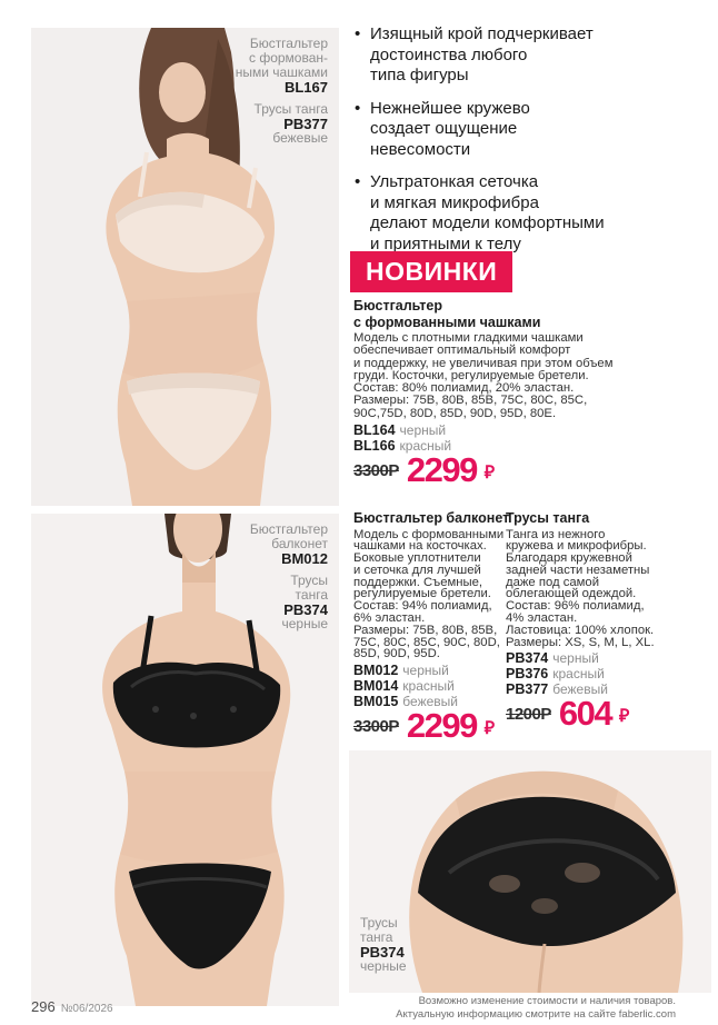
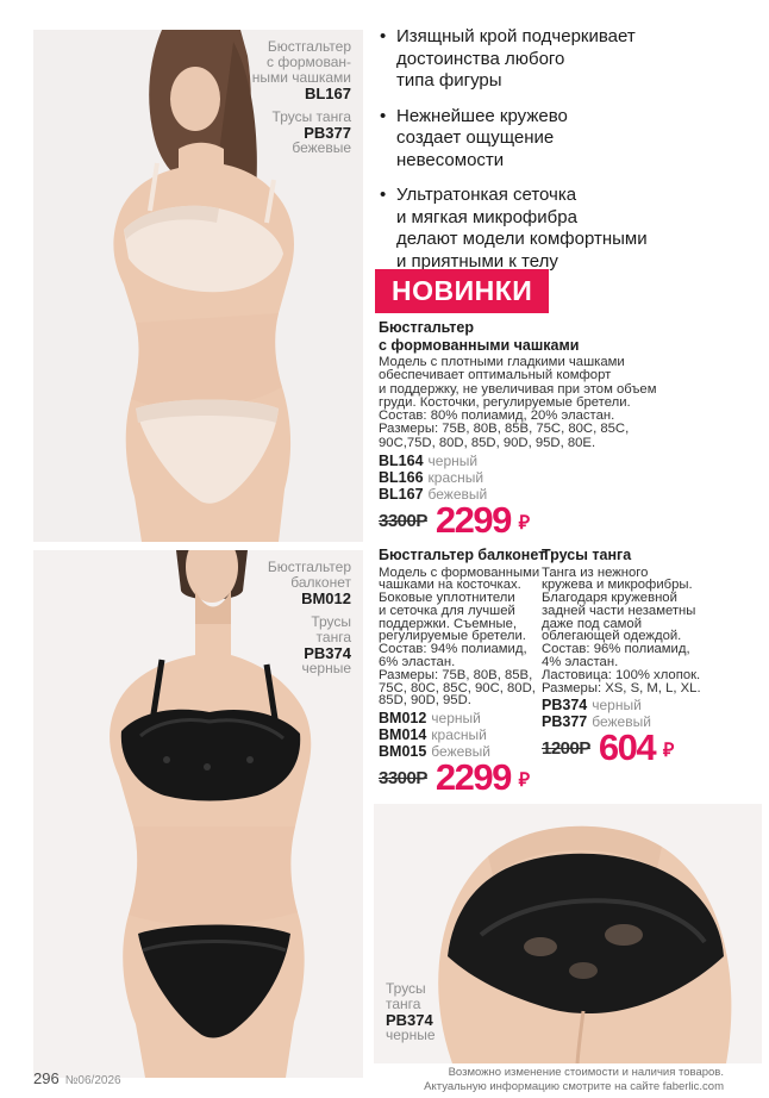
  Бюстгальтер
  с формован-
  ными чашками
  BL167
  Трусы танга
  PB377
  бежевые
  Изящный крой подчеркивает
  достоинства любого
  типа фигуры
  Нежнейшее кружево
  создает ощущение
  невесомости
  Ультратонкая сеточка
  и мягкая микрофибра
  делают модели комфортными
  и приятными к телу
  НОВИНКИ
  Бюстгальтер
  с формованными чашками
  Модель с плотными гладкими чашками
  обеспечивает оптимальный комфорт
  и поддержку, не увеличивая при этом объем
  груди. Косточки, регулируемые бретели.
  Состав: 80% полиамид, 20% эластан.
  Размеры: 75B, 80B, 85B, 75C, 80C, 85C,
  90C,75D, 80D, 85D, 90D, 95D, 80E.
  BL164 черный
  BL166 красный
+ BL167 бежевый
  3300Р
  2299
  ₽
  Бюстгальтер
  балконет
  BM012
  Трусы
  танга
  PB374
  черные
  Бюстгальтер балконет
  Модель с формованными
  чашками на косточках.
  Боковые уплотнители
  и сеточка для лучшей
  поддержки. Съемные,
  регулируемые бретели.
  Состав: 94% полиамид,
  6% эластан.
  Размеры: 75B, 80B, 85B,
  75C, 80C, 85C, 90C, 80D,
  85D, 90D, 95D.
  BM012 черный
  BM014 красный
  BM015 бежевый
  3300Р
  2299
  ₽
  Трусы танга
  Танга из нежного
  кружева и микрофибры.
  Благодаря кружевной
  задней части незаметны
  даже под самой
  облегающей одеждой.
  Состав: 96% полиамид,
  4% эластан.
  Ластовица: 100% хлопок.
  Размеры: XS, S, M, L, XL.
  PB374 черный
- PB376 красный
  PB377 бежевый
  1200Р
  604
  ₽
  Трусы
  танга
  PB374
  черные
  296 №06/2026
  Возможно изменение стоимости и наличия товаров.
  Актуальную информацию смотрите на сайте faberlic.com
